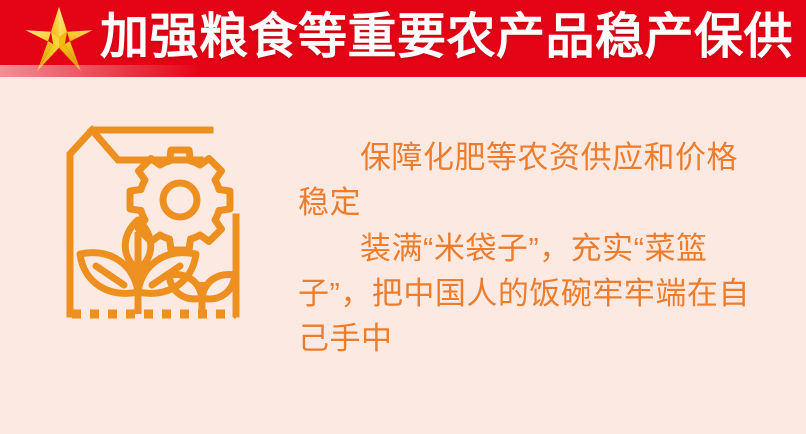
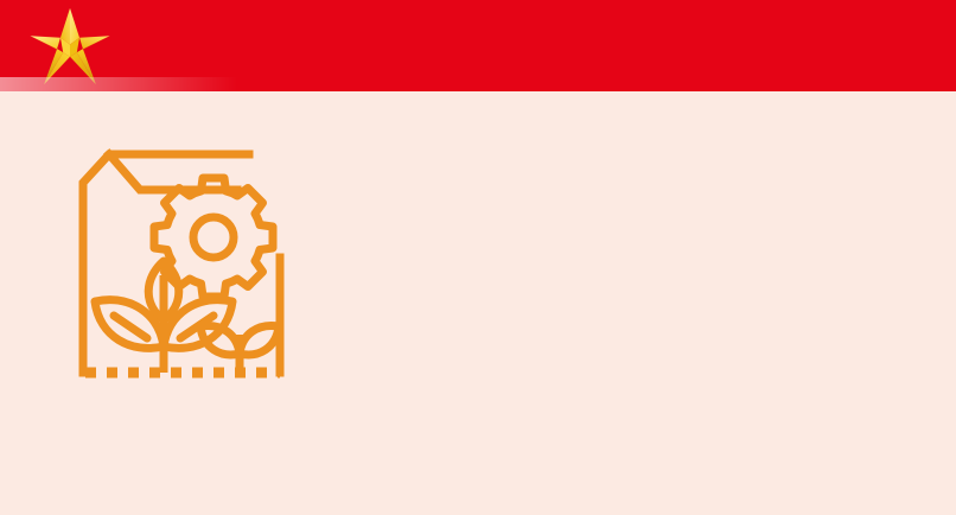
- 加强粮食等重要农产品稳产保供
- 保障化肥等农资供应和价格稳定
- 装满“米袋子”，充实“菜篮子”，把中国人的饭碗牢牢端在自己手中
